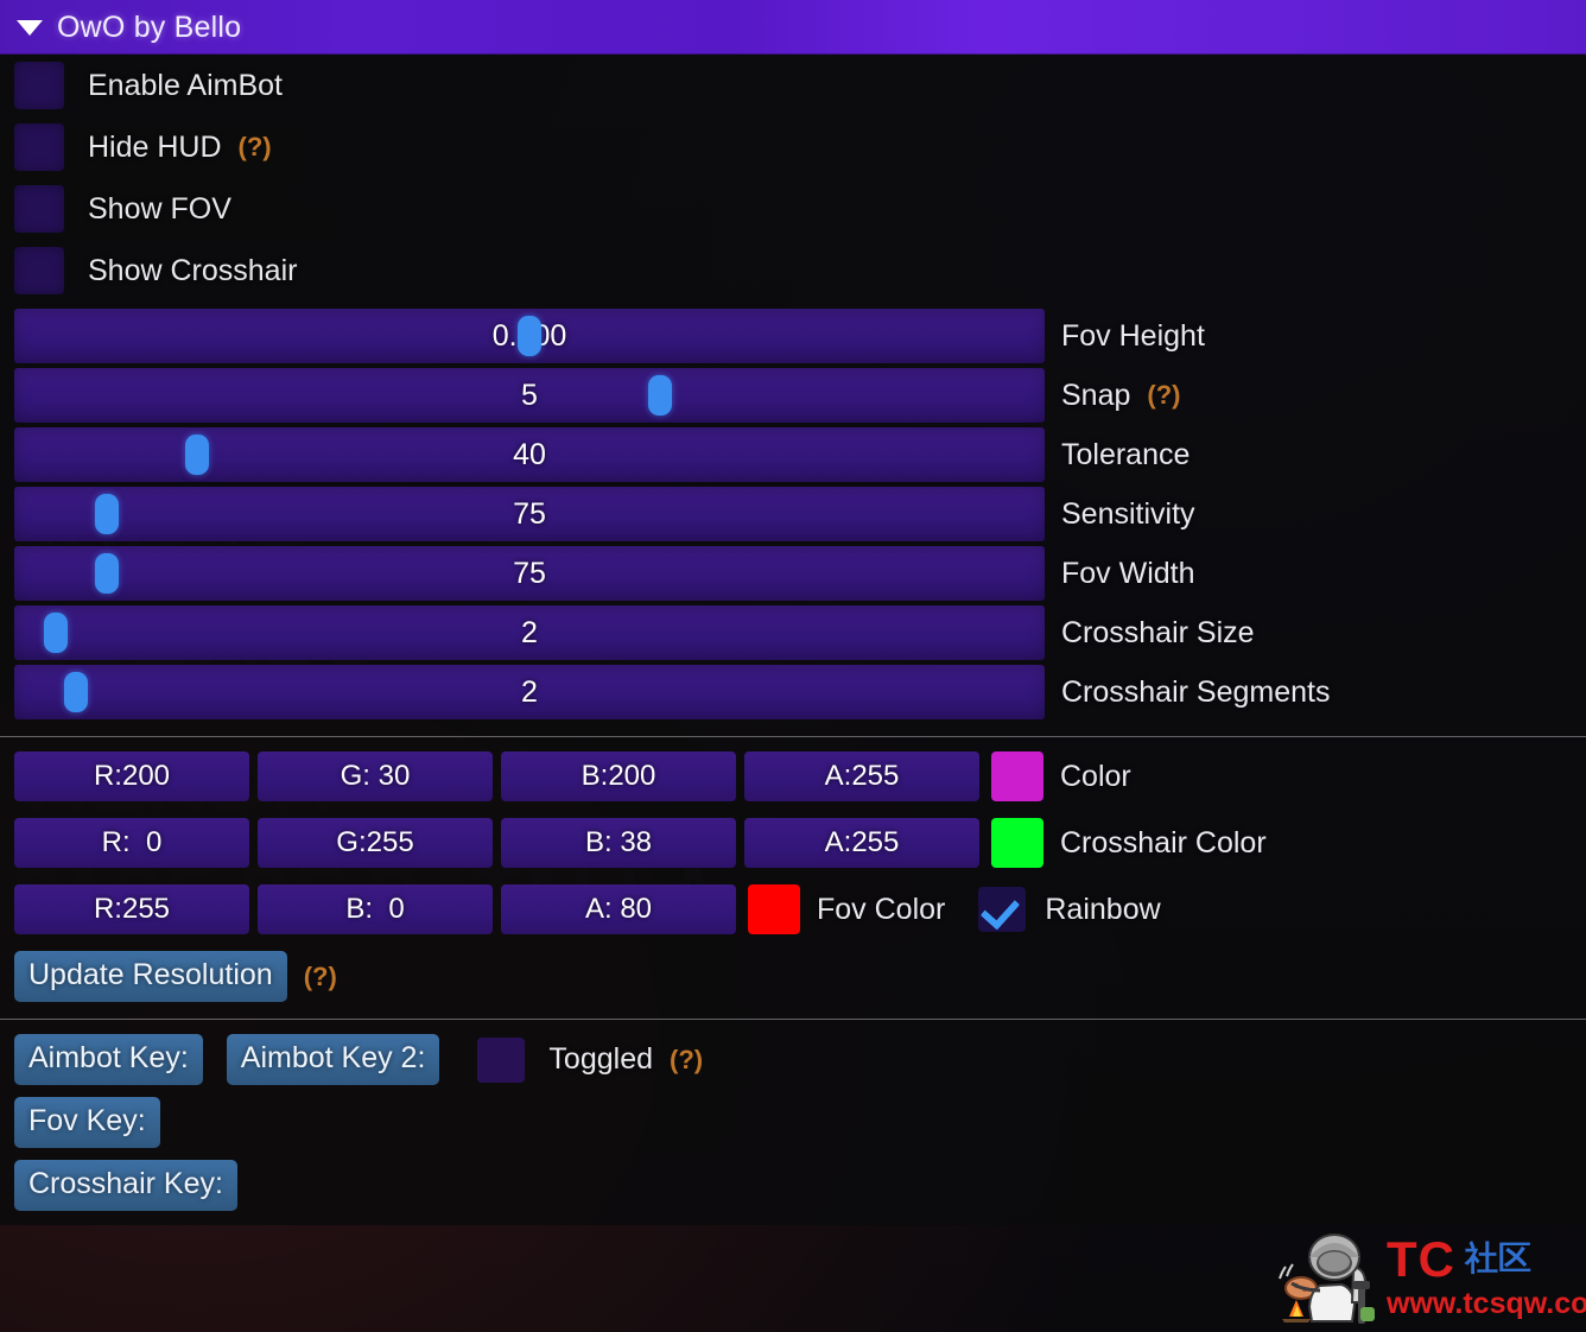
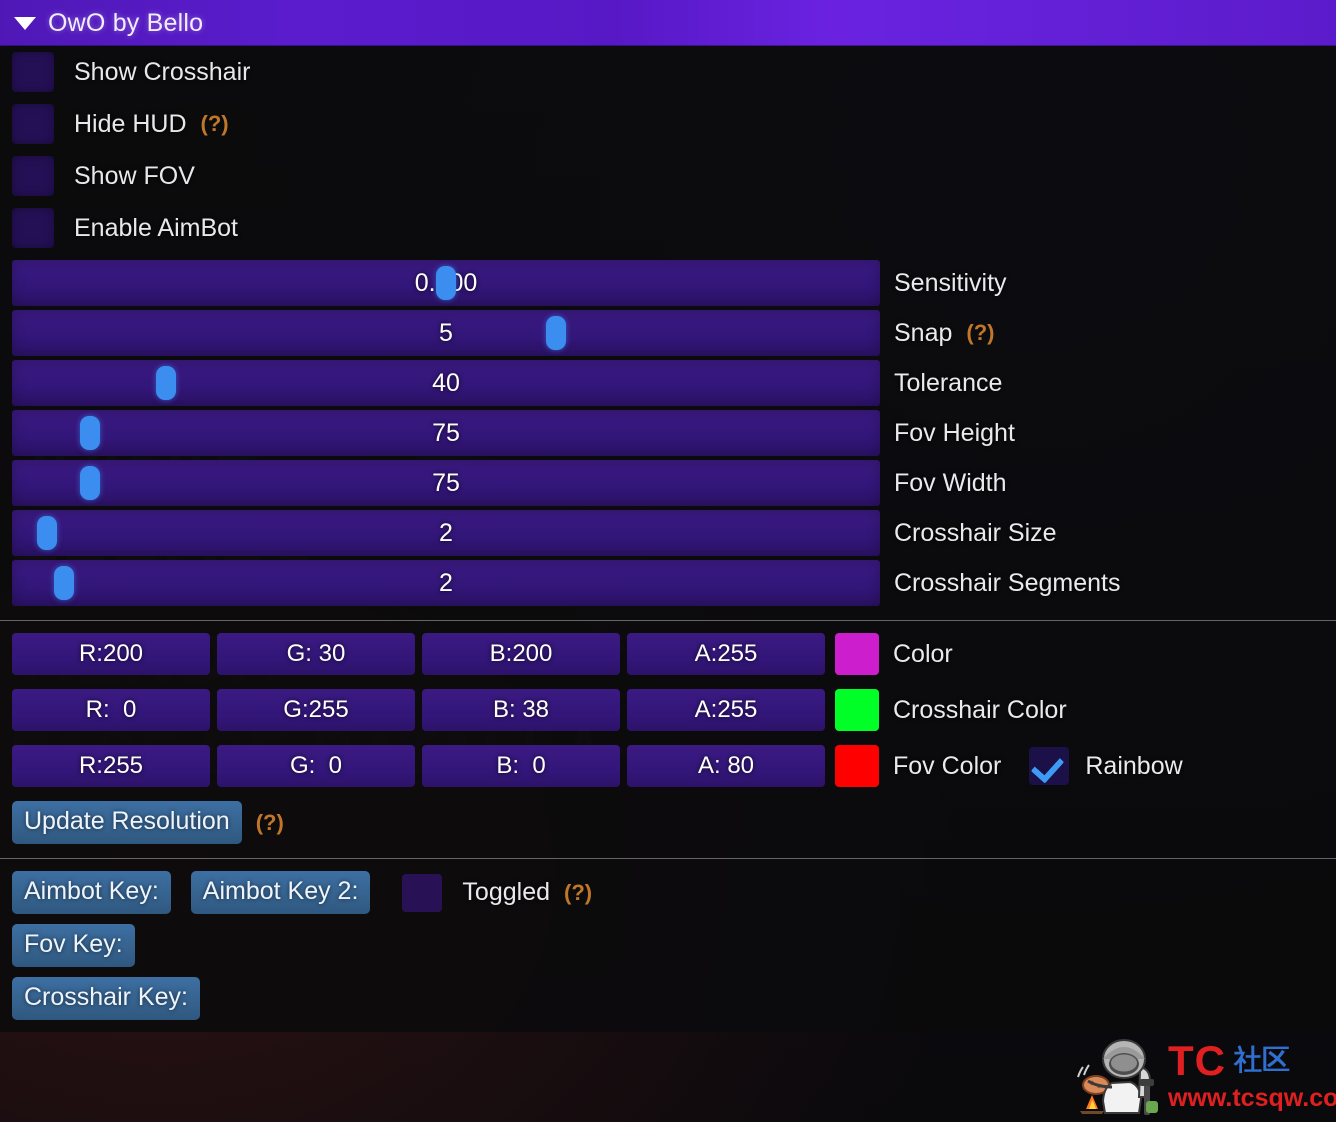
  JUGAR
  HEROES
  OwO by Bello
- Enable AimBot
+ Show Crosshair
  Hide HUD
  (?)
  Show FOV
- Show Crosshair
+ Enable AimBot
  0.00
- Fov Height
+ Sensitivity
  5
  Snap
  (?)
  40
  Tolerance
  75
- Sensitivity
+ Fov Height
  75
  Fov Width
  2
  Crosshair Size
  2
  Crosshair Segments
  R:200
  G: 30
  B:200
  A:255
  Color
  R: 0
  G:255
  B: 38
  A:255
  Crosshair Color
  R:255
+ G: 0
  B: 0
  A: 80
  Fov Color
  Rainbow
  Update Resolution
  (?)
  Aimbot Key:
  Aimbot Key 2:
  Toggled
  (?)
  Fov Key:
  Crosshair Key:
  TC 社区
  www.tcsqw.co
